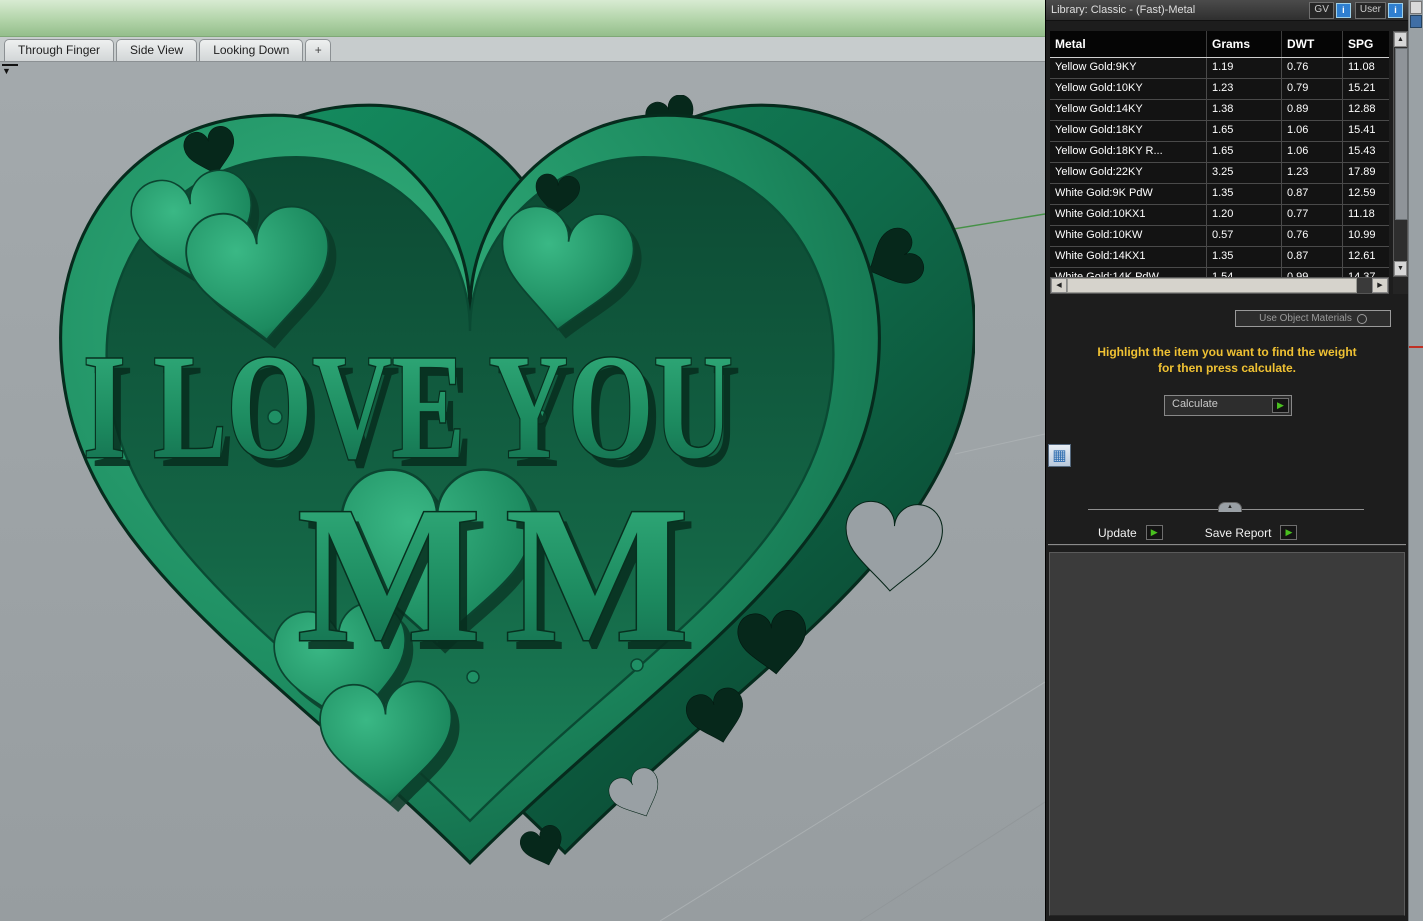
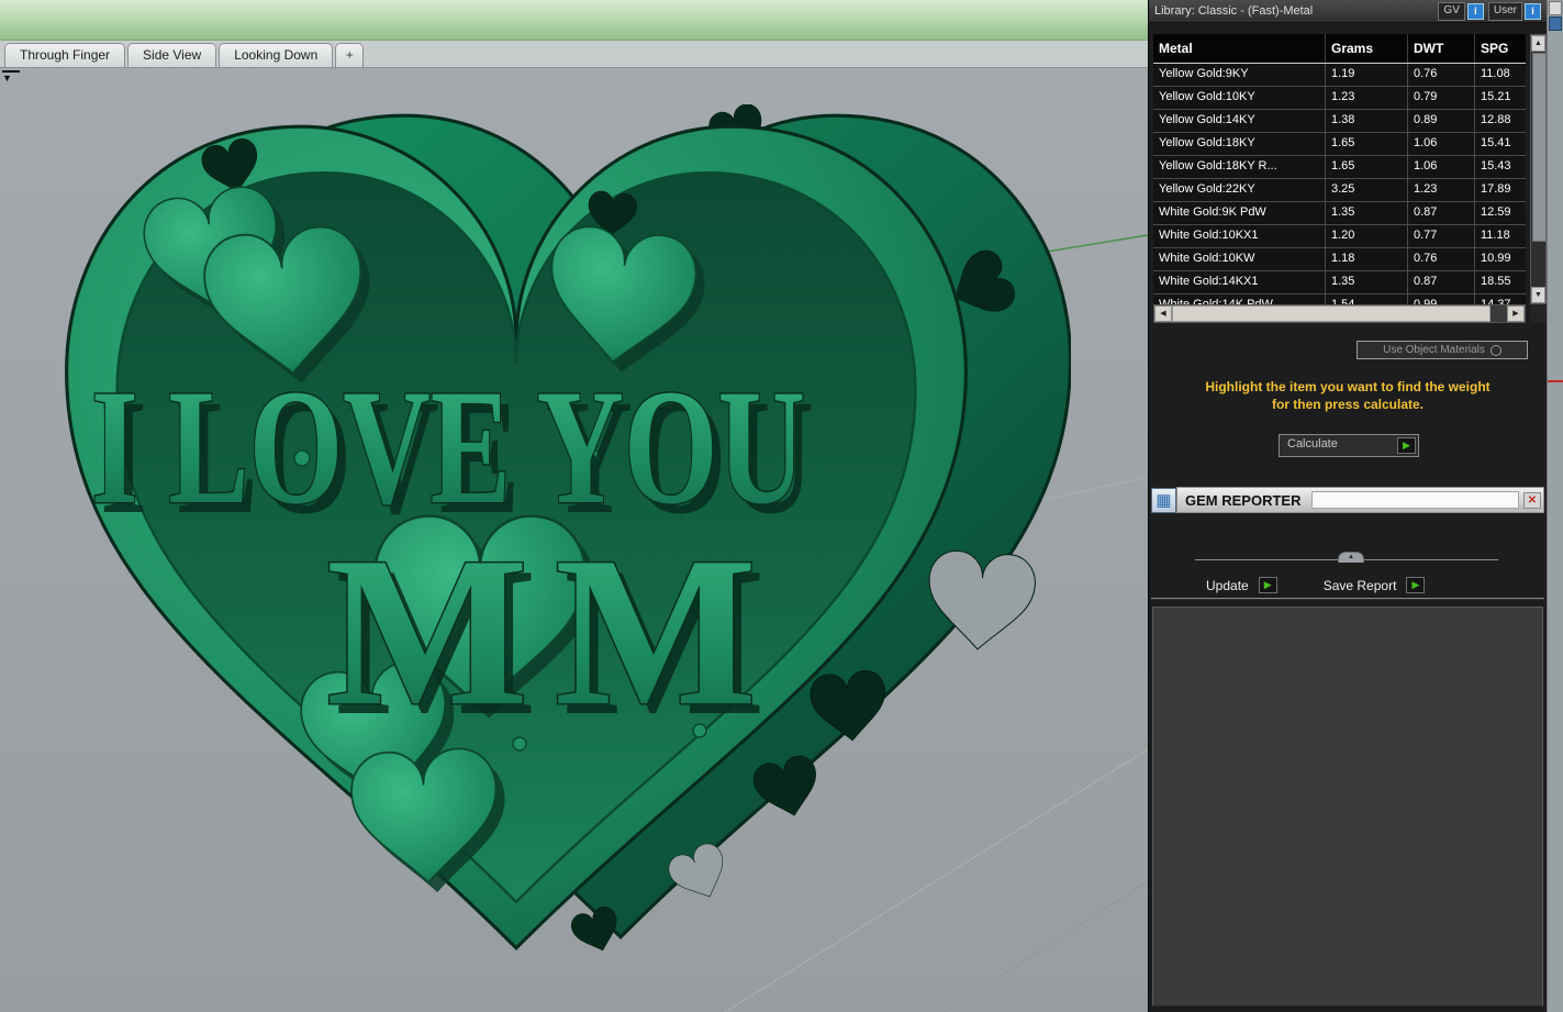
  Through Finger
  Side View
  Looking Down
  +
  ▼
  I LOVE YOU
  M
  M
  Library: Classic - (Fast)-Metal
  GV
  i
  User
  i
  Metal
  Grams
  DWT
  SPG
  Yellow Gold:9KY
  1.19
  0.76
  11.08
  Yellow Gold:10KY
  1.23
  0.79
  15.21
  Yellow Gold:14KY
  1.38
  0.89
  12.88
  Yellow Gold:18KY
  1.65
  1.06
  15.41
  Yellow Gold:18KY R...
  1.65
  1.06
  15.43
  Yellow Gold:22KY
  3.25
  1.23
  17.89
  White Gold:9K PdW
  1.35
  0.87
  12.59
  White Gold:10KX1
  1.20
  0.77
  11.18
  White Gold:10KW
- 0.57
+ 1.18
  0.76
  10.99
  White Gold:14KX1
  1.35
  0.87
- 12.61
+ 18.55
  Use Object Materials
  Highlight the item you want to find the weight
  for then press calculate.
  Calculate
  ▶
  ▦
+ GEM REPORTER
+ ✕
  Update
  ▶
  Save Report
  ▶
